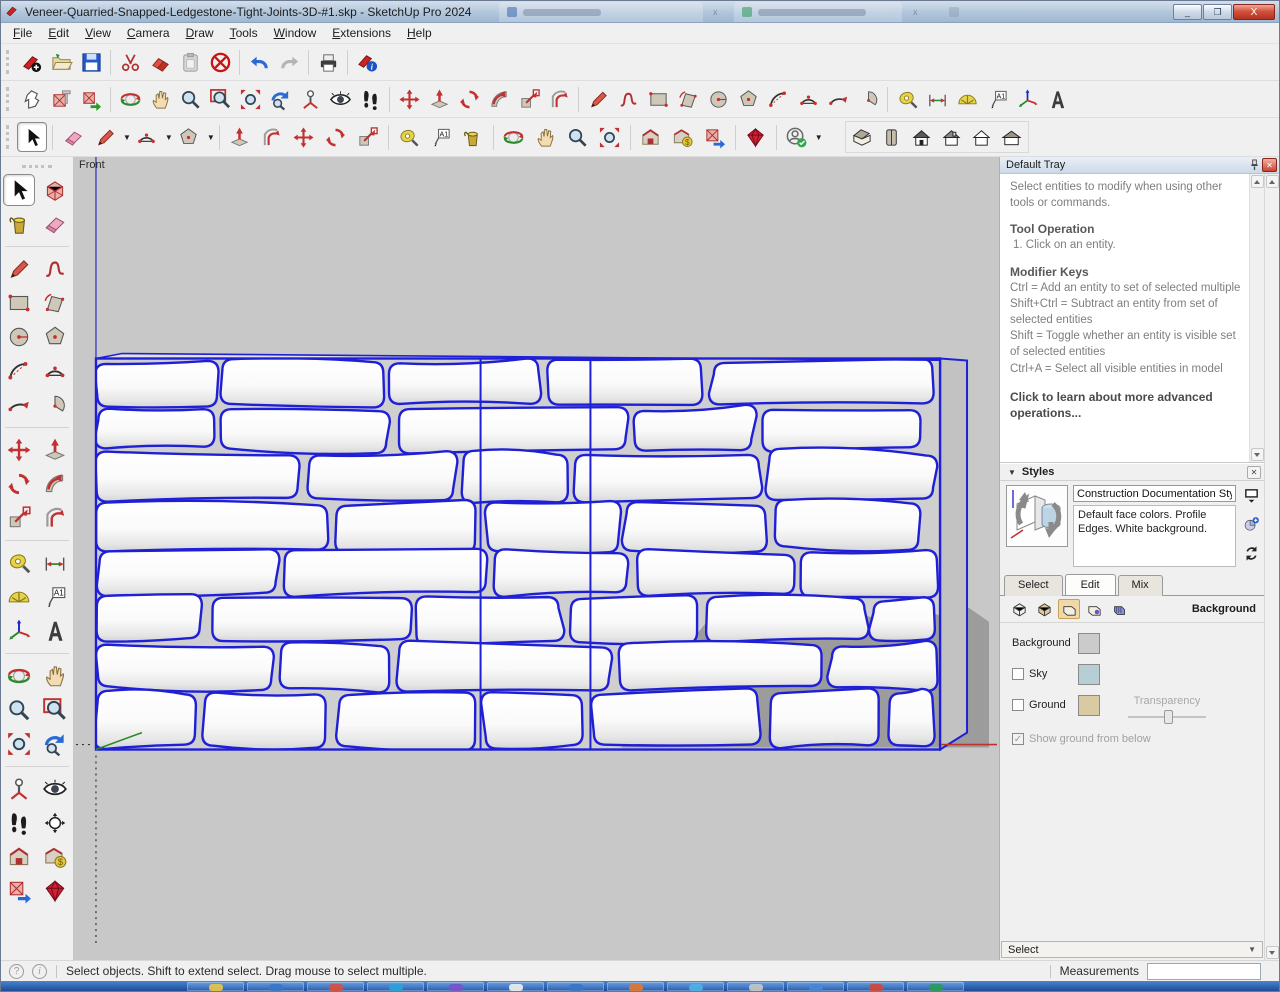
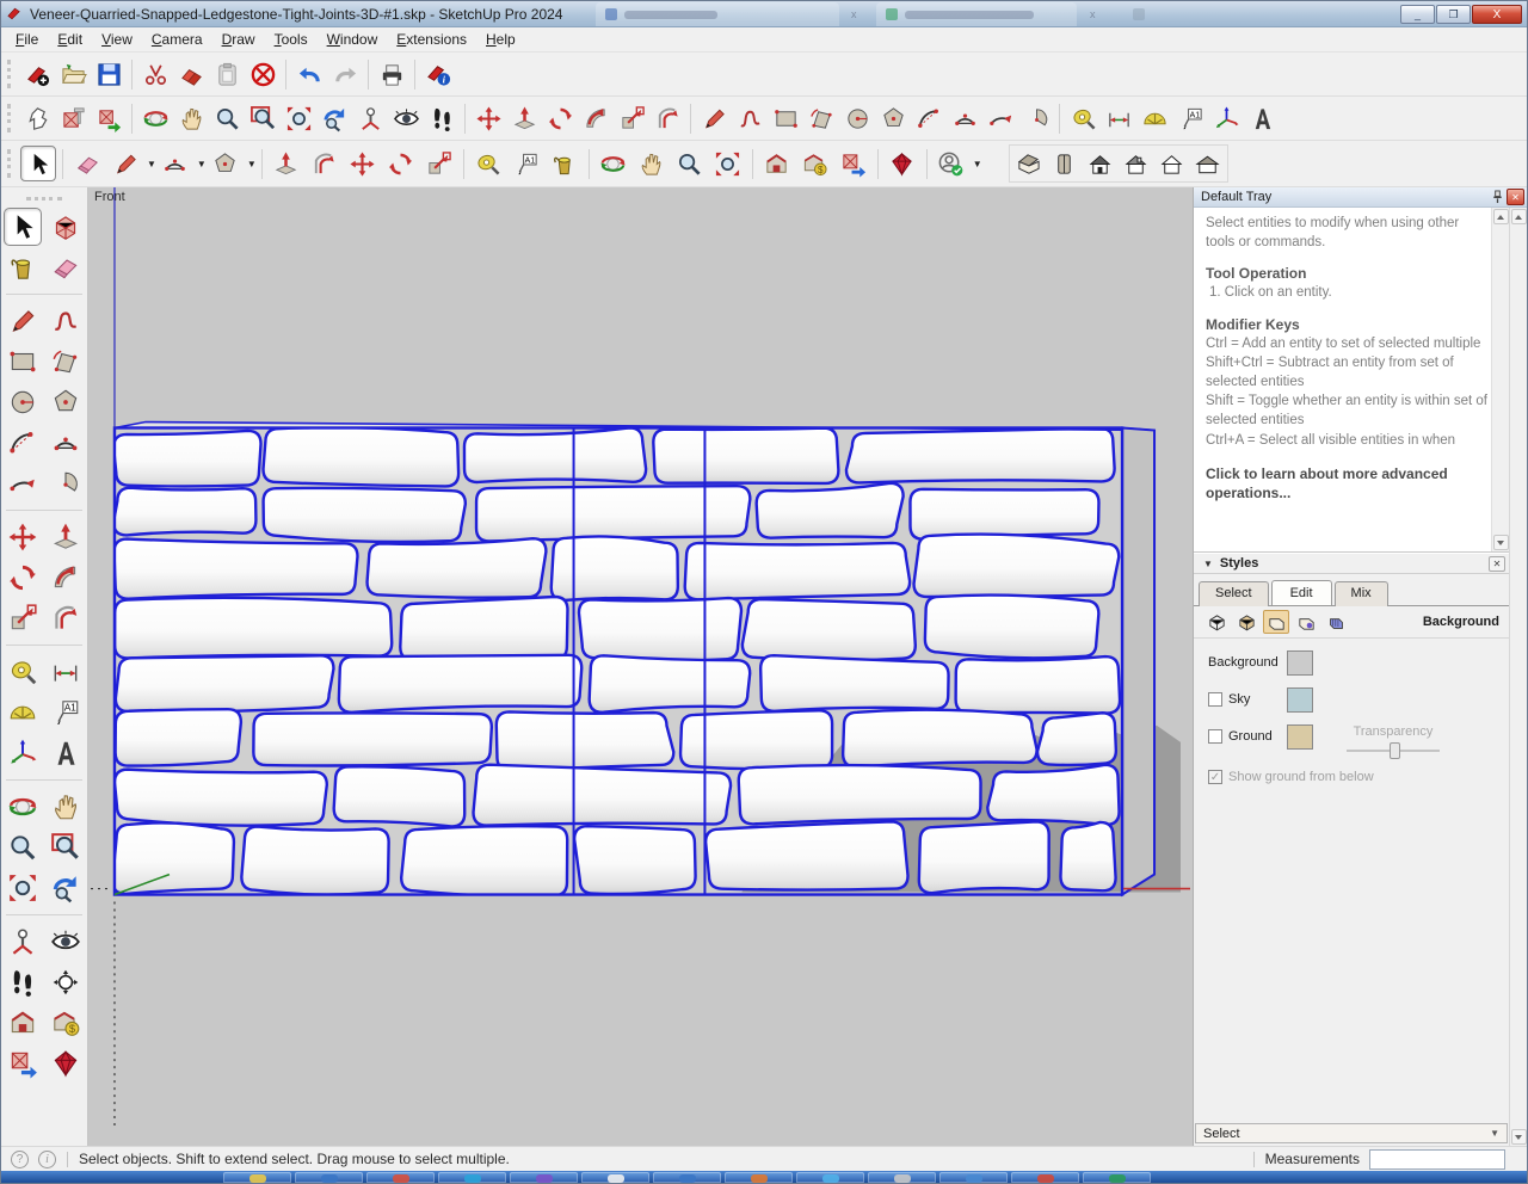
  Veneer-Quarried-Snapped-Ledgestone-Tight-Joints-3D-#1.skp - SketchUp Pro 2024
  x
  x
  _
  ❐
  X
  File
  Edit
  View
  Camera
  Draw
  Tools
  Window
  Extensions
  Help
  i
  A1
  ▼
  ▼
  ▼
  A1
  $
  ▼
  A1
  $
  Front
  Default Tray
  ✕
  Select entities to modify when using other tools or commands.
  Tool Operation
  1. Click on an entity.
  Modifier Keys
  Ctrl = Add an entity to set of selected multiple
  Shift+Ctrl = Subtract an entity from set of selected entities
- Shift = Toggle whether an entity is visible set of selected entities
+ Shift = Toggle whether an entity is within set of selected entities
- Ctrl+A = Select all visible entities in model
+ Ctrl+A = Select all visible entities in when
  Click to learn about more advanced operations...
  ▼
  Styles
  ✕
- Construction Documentation Sty
- Default face colors. Profile Edges. White background.
  Select
  Edit
  Mix
  Background
  Background
  Sky
  Ground
  Transparency
  ✓
  Show ground from below
  Select
  ▼
  ?
  i
  Select objects. Shift to extend select. Drag mouse to select multiple.
  Measurements
